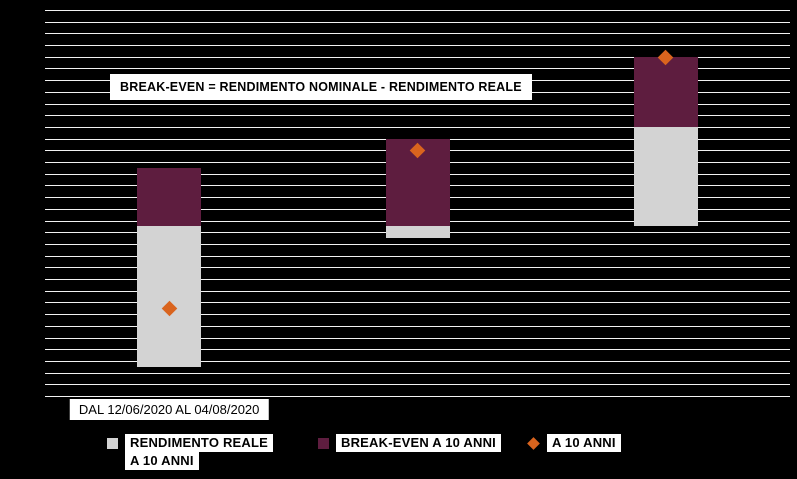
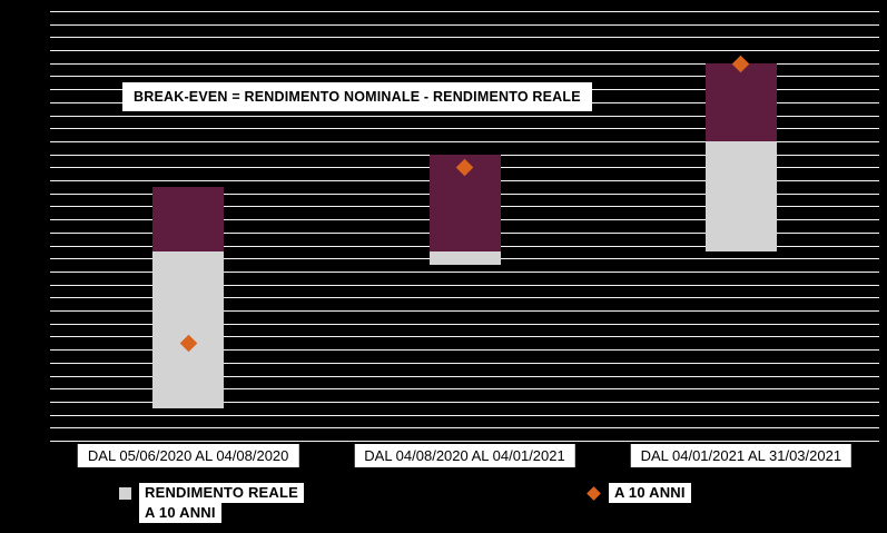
  BREAK-EVEN = RENDIMENTO NOMINALE - RENDIMENTO REALE
- DAL 12/06/2020 AL 04/08/2020
+ DAL 05/06/2020 AL 04/08/2020
+ DAL 04/08/2020 AL 04/01/2021
+ DAL 04/01/2021 AL 31/03/2021
  RENDIMENTO REALE
  A 10 ANNI
- BREAK-EVEN A 10 ANNI
  A 10 ANNI
